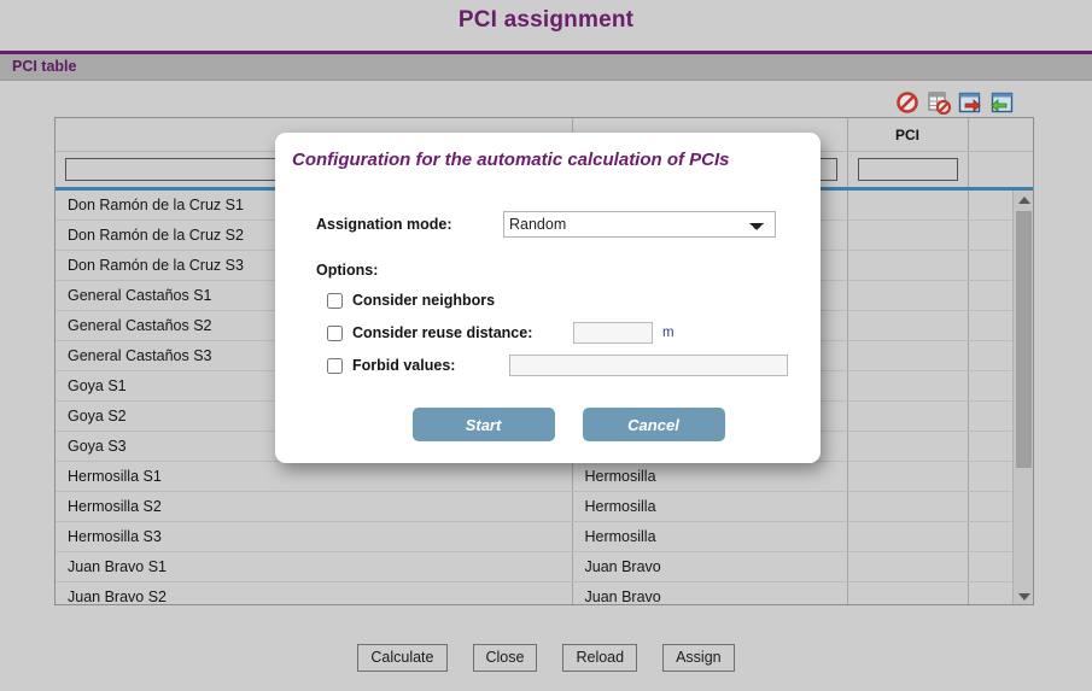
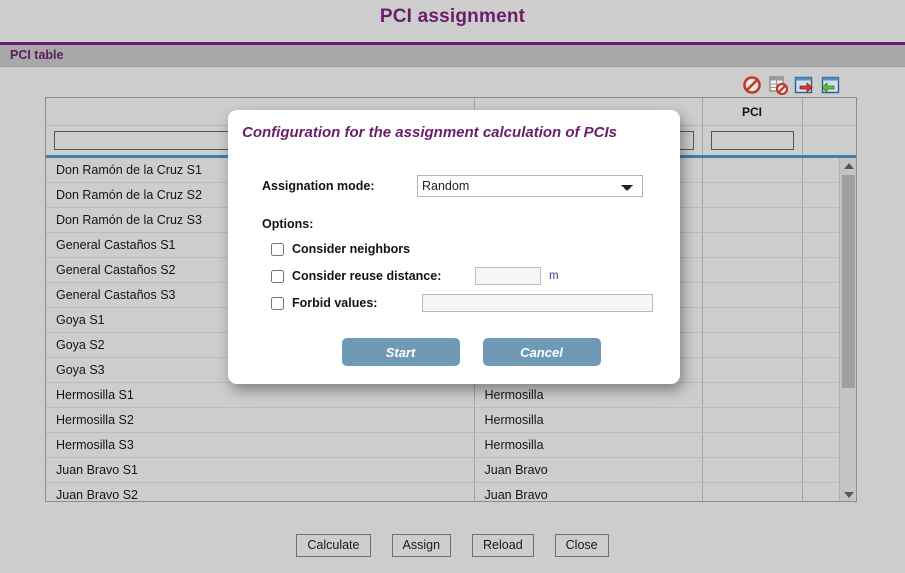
  PCI assignment
  PCI table
  		PCI
  Don Ramón de la Cruz S1
  Don Ramón de la Cruz S2
  Don Ramón de la Cruz S3
  General Castaños S1
  General Castaños S2
  General Castaños S3
  Goya S1
  Goya S2
  Goya S3
  Hermosilla S1	Hermosilla
  Hermosilla S2	Hermosilla
  Hermosilla S3	Hermosilla
  Juan Bravo S1	Juan Bravo
  Juan Bravo S2	Juan Bravo
  Calculate
- Close
+ Assign
  Reload
- Assign
+ Close
- Configuration for the automatic calculation of PCIs
+ Configuration for the assignment calculation of PCIs
  Assignation mode:
  Random
  Options:
  Consider neighbors
  Consider reuse distance:
  m
  Forbid values:
  Start
  Cancel
